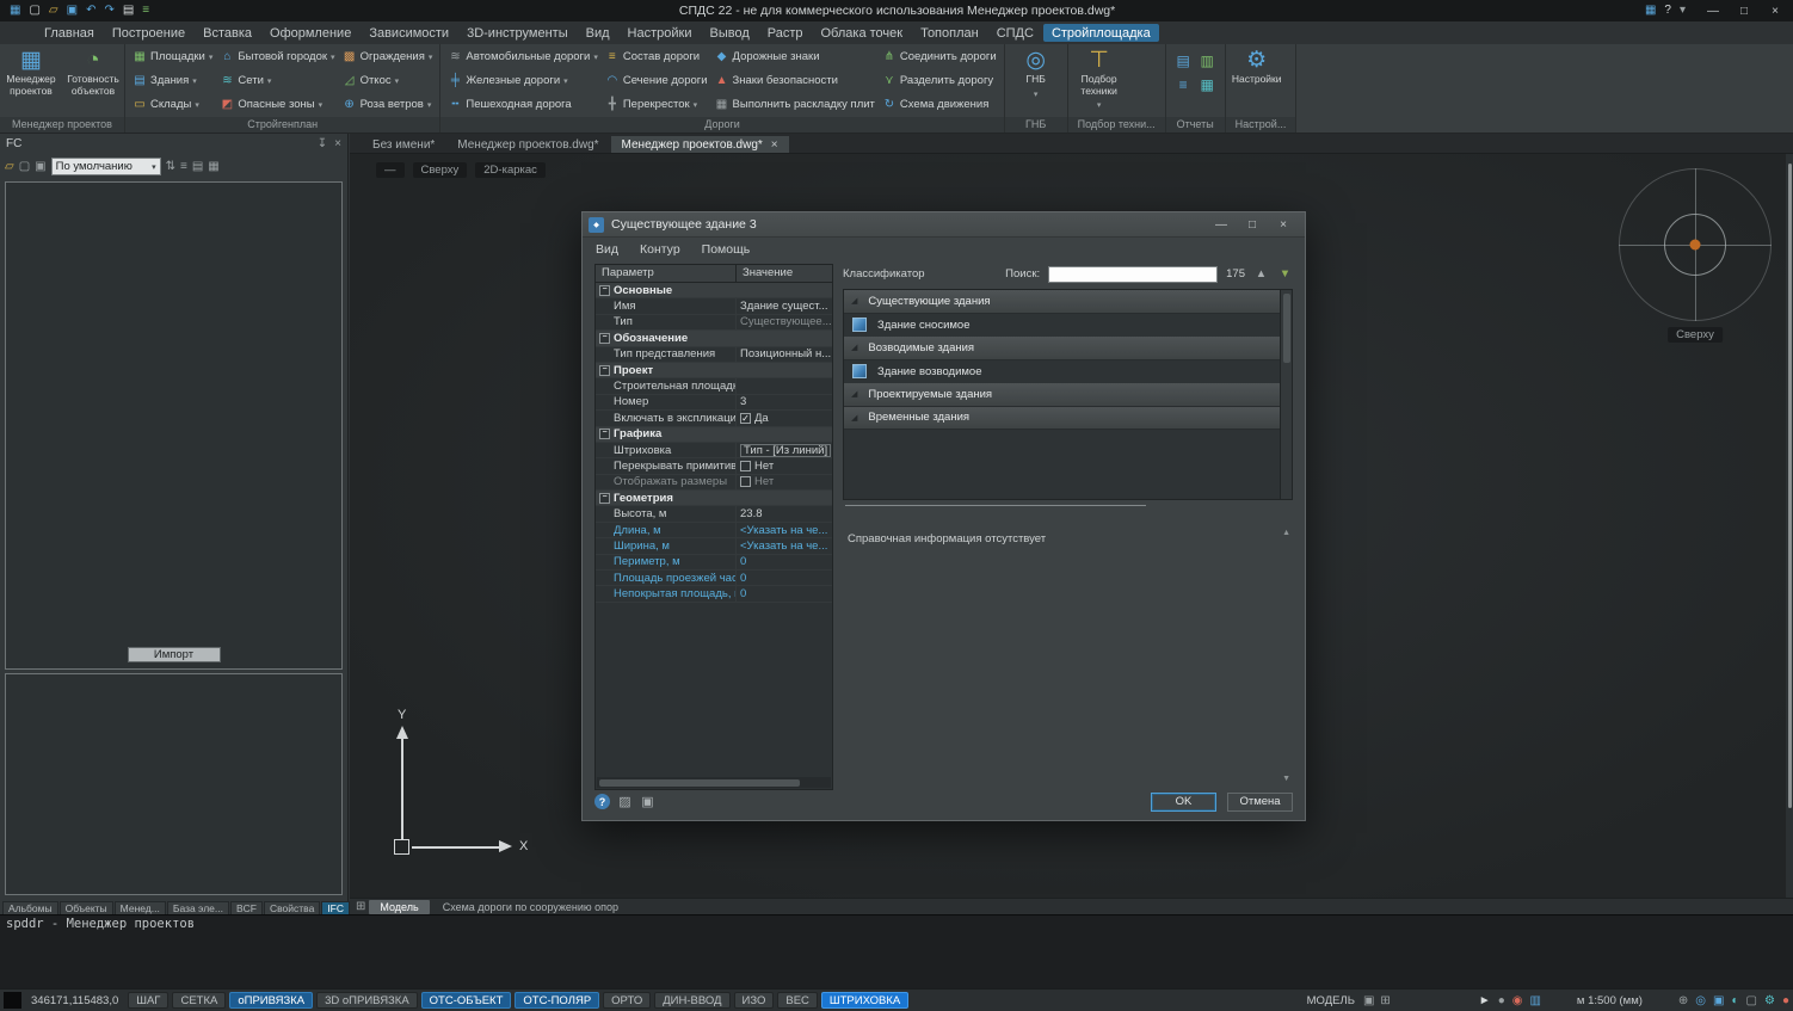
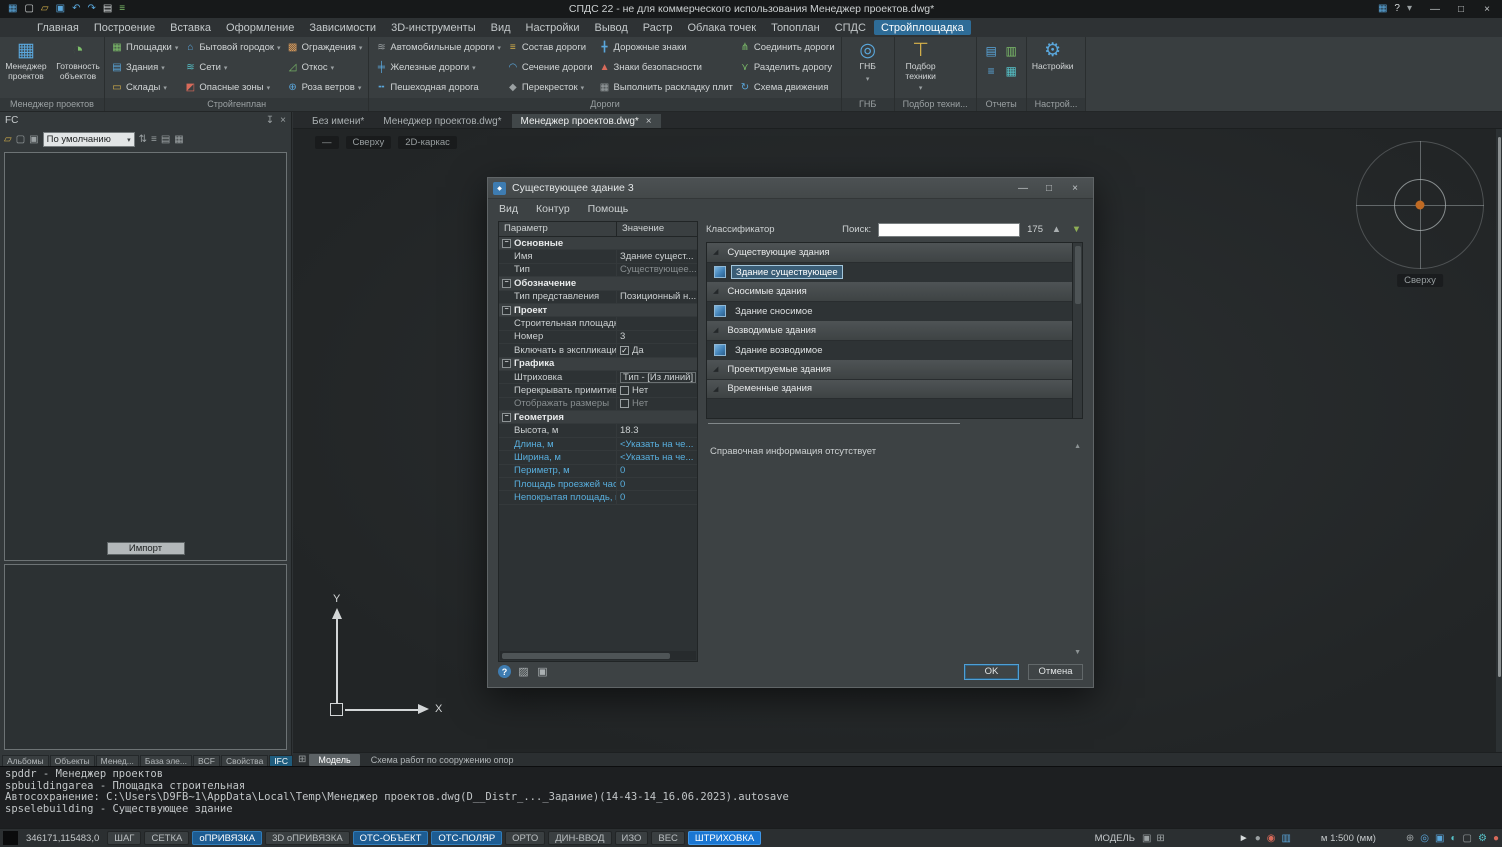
  ▦
  ▢
  ▱
  ▣
  ↶
  ↷
  ▤
  ≡
  СПДС 22 - не для коммерческого использования Менеджер проектов.dwg*
  ▦
  ?
  ▾
  —
  □
  ×
  Главная
  Построение
  Вставка
  Оформление
  Зависимости
  3D-инструменты
  Вид
  Настройки
  Вывод
  Растр
  Облака точек
  Топоплан
  СПДС
  Стройплощадка
  ▦
  Менеджер проектов
  ◔
  Готовность объектов
  Менеджер проектов
  ▦
  Площадки
  ▤
  Здания
  ▭
  Склады
  ⌂
  Бытовой городок
  ≋
  Сети
  ◩
  Опасные зоны
  ▩
  Ограждения
  ◿
  Откос
  ⊕
  Роза ветров
  Стройгенплан
  ≋
  Автомобильные дороги
  ╪
  Железные дороги
  ╍
  Пешеходная дорога
  ≡
  Состав дороги
  ◠
  Сечение дороги
- ╋
+ ◆
  Перекресток
- ◆
+ ╋
  Дорожные знаки
  ▲
  Знаки безопасности
  ▦
  Выполнить раскладку плит
  ⋔
  Соединить дороги
  ⋎
  Разделить дорогу
  ↻
  Схема движения
  Дороги
  ◎
  ГНБ
  ГНБ
  ⊤
  Подбор техники
  Подбор техни...
  ▤
  ▥
  ≡
  ▦
  Отчеты
  ⚙
  Настройки
  Настрой...
  FC
  ↧
  ×
  ▱
  ▢
  ▣
  По умолчанию
  ⇅
  ≡
  ▤
  ▦
  Импорт
  Альбомы
  Объекты
  Менед...
  База эле...
  BCF
  Свойства
  IFC
  Без имени*
  Менеджер проектов.dwg*
  Менеджер проектов.dwg*
  —
  Сверху
  2D-каркас
  Сверху
  Y
  X
  Модель
- Схема дороги по сооружению опор
+ Схема работ по сооружению опор
  Существующее здание 3
  —
  □
  ×
  Вид
  Контур
  Помощь
  Параметр
  Значение
  Основные
  Имя
  Здание сущест...
  Тип
  Существующее...
  Обозначение
  Тип представления
  Позиционный н...
  Проект
  Строительная площадк
  Номер
  3
  Включать в экспликаци
  Да
  Графика
  Штриховка
  Тип - [Из линий]
  Перекрывать примитив
  Нет
  Отображать размеры
  Нет
  Геометрия
  Высота, м
- 23.8
+ 18.3
  Длина, м
  <Указать на че...
  Ширина, м
  <Указать на че...
  Периметр, м
  0
  Площадь проезжей час
  0
  Непокрытая площадь,
  0
  Классификатор
  Поиск:
  175
  ▲
  ▼
  Существующие здания
+ Здание существующее
+ Сносимые здания
  Здание сносимое
  Возводимые здания
  Здание возводимое
  Проектируемые здания
  Временные здания
  Справочная информация отсутствует
  ?
  ▨
  ▣
  OK
  Отмена
  spddr - Менеджер проектов
+ spbuildingarea - Площадка строительная
+ Автосохранение: C:\Users\D9FB~1\AppData\Local\Temp\Менеджер проектов.dwg(D__Distr_..._Задание)(14-43-14_16.06.2023).autosave
+ spselebuilding - Существующее здание
  346171,115483,0
  ШАГ
  СЕТКА
  оПРИВЯЗКА
  3D оПРИВЯЗКА
  ОТС-ОБЪЕКТ
  ОТС-ПОЛЯР
  ОРТО
  ДИН-ВВОД
  ИЗО
  ВЕС
  ШТРИХОВКА
  МОДЕЛЬ
  ▣
  ⊞
  ►
  ●
  ◉
  ▥
  м 1:500 (мм)
  ⊕
  ◎
  ▣
  ◐
  ▢
  ⚙
  ●
